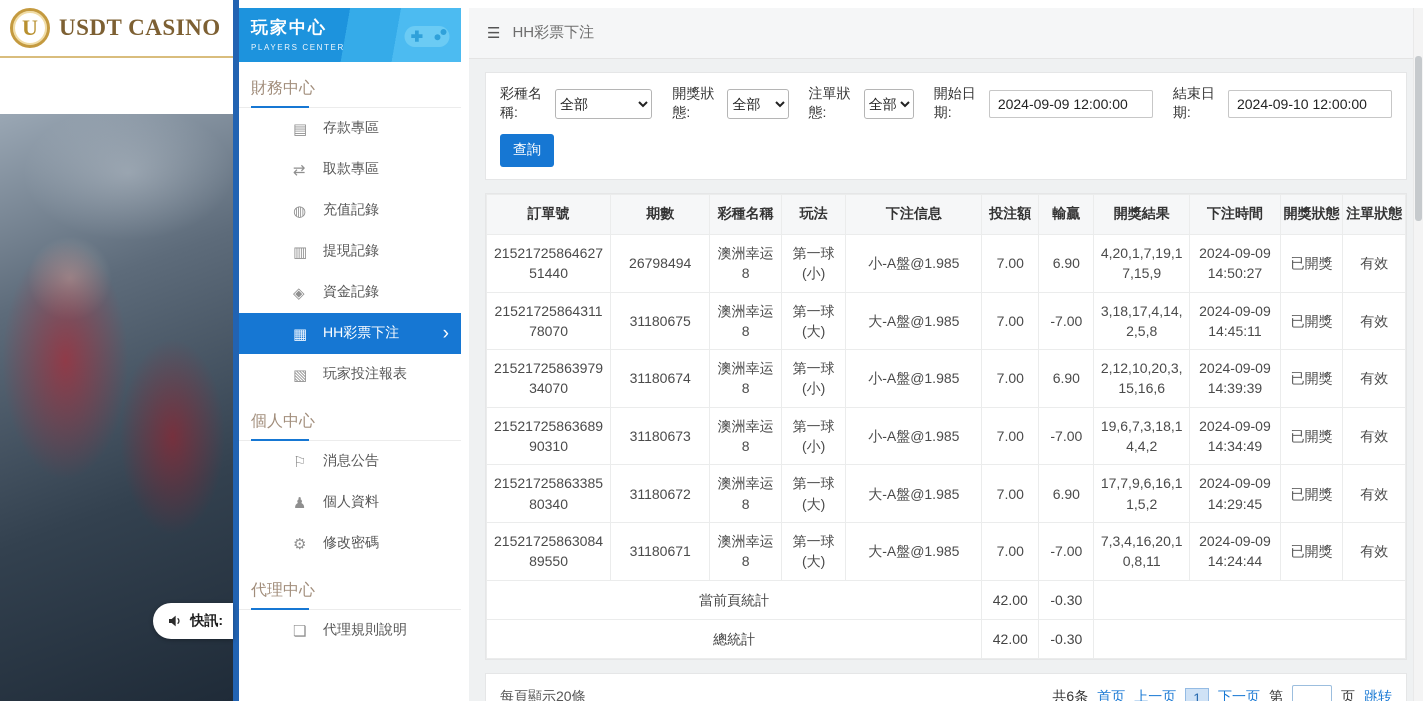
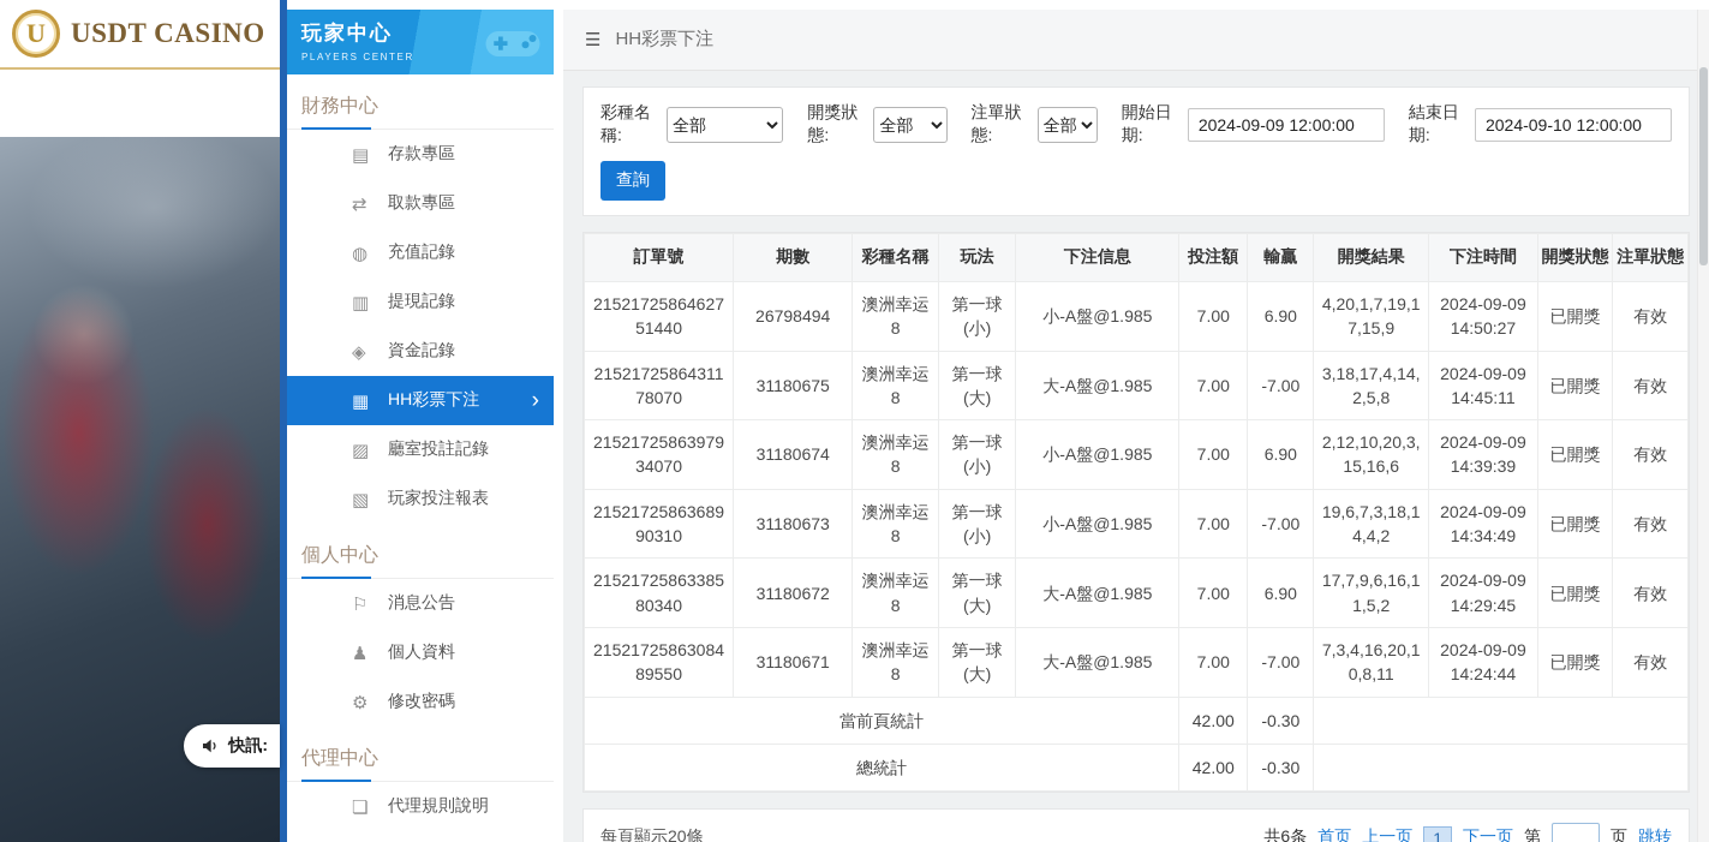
  U
  USDT CASINO
  快訊:
  玩家中心
  PLAYERS CENTER
  財務中心
  ▤
  存款專區
  ⇄
  取款專區
  ◍
  充值記錄
  ▥
  提現記錄
  ◈
  資金記錄
  ▦
  HH彩票下注
  ›
+ ▨
+ 廳室投註記錄
  ▧
  玩家投注報表
  個人中心
  ⚐
  消息公告
  ♟
  個人資料
  ⚙
  修改密碼
  代理中心
  ❏
  代理規則說明
  ☰
  HH彩票下注
  彩種名稱:
  全部
  開獎狀態:
  全部
  注單狀態:
  全部
  開始日期:
  2024-09-09 12:00:00
  結束日期:
  2024-09-10 12:00:00
  查詢
  訂單號	期數	彩種名稱	玩法	下注信息	投注額	輸贏	開獎結果	下注時間	開獎狀態	注單狀態
  2152172586462751440	26798494	澳洲幸运8	第一球(小)	小-A盤@1.985	7.00	6.90	4,20,1,7,19,17,15,9	2024-09-09 14:50:27	已開獎	有效
  2152172586431178070	31180675	澳洲幸运8	第一球(大)	大-A盤@1.985	7.00	-7.00	3,18,17,4,14,2,5,8	2024-09-09 14:45:11	已開獎	有效
  2152172586397934070	31180674	澳洲幸运8	第一球(小)	小-A盤@1.985	7.00	6.90	2,12,10,20,3,15,16,6	2024-09-09 14:39:39	已開獎	有效
  2152172586368990310	31180673	澳洲幸运8	第一球(小)	小-A盤@1.985	7.00	-7.00	19,6,7,3,18,14,4,2	2024-09-09 14:34:49	已開獎	有效
  2152172586338580340	31180672	澳洲幸运8	第一球(大)	大-A盤@1.985	7.00	6.90	17,7,9,6,16,11,5,2	2024-09-09 14:29:45	已開獎	有效
  2152172586308489550	31180671	澳洲幸运8	第一球(大)	大-A盤@1.985	7.00	-7.00	7,3,4,16,20,10,8,11	2024-09-09 14:24:44	已開獎	有效
  當前頁統計	42.00	-0.30
  總統計	42.00	-0.30
  每頁顯示20條
  共6条
  首页
  上一页
  1
  下一页
  第
  页
  跳转
